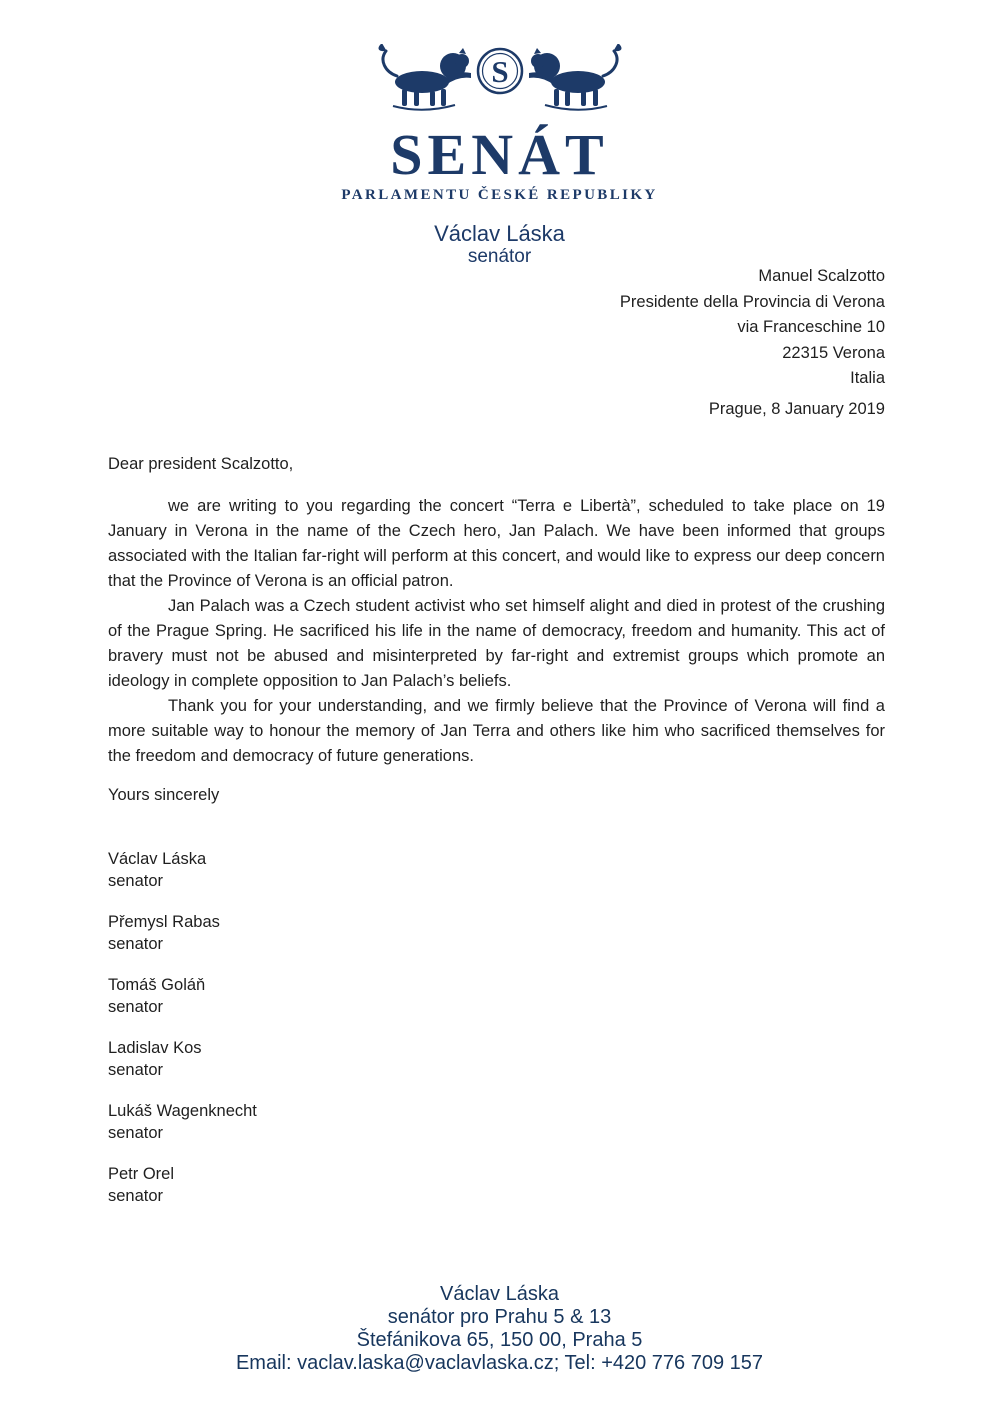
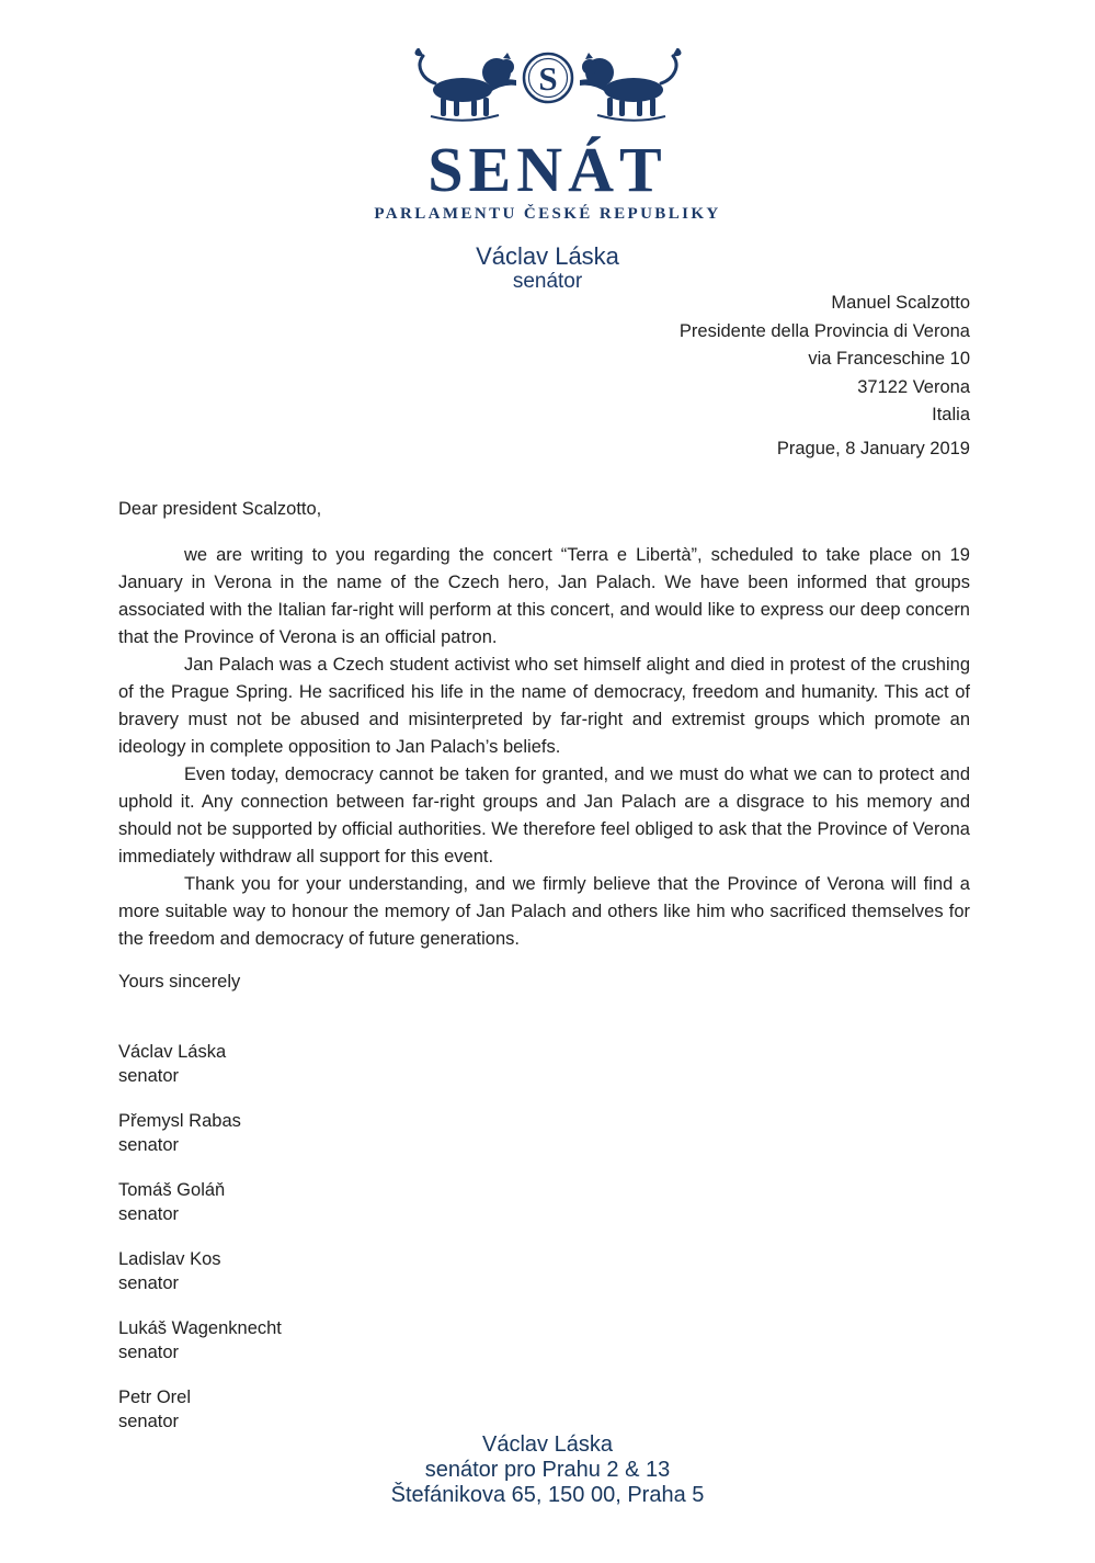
  S
  SENÁT
  PARLAMENTU ČESKÉ REPUBLIKY
  Václav Láska
  senátor
  Manuel Scalzotto
  Presidente della Provincia di Verona
  via Franceschine 10
- 22315 Verona
+ 37122 Verona
  Italia
  Prague, 8 January 2019
  Dear president Scalzotto,
  we are writing to you regarding the concert “Terra e Libertà”, scheduled to take place on 19 January in Verona in the name of the Czech hero, Jan Palach. We have been informed that groups associated with the Italian far-right will perform at this concert, and would like to express our deep concern that the Province of Verona is an official patron.
  Jan Palach was a Czech student activist who set himself alight and died in protest of the crushing of the Prague Spring. He sacrificed his life in the name of democracy, freedom and humanity. This act of bravery must not be abused and misinterpreted by far-right and extremist groups which promote an ideology in complete opposition to Jan Palach’s beliefs.
+ Even today, democracy cannot be taken for granted, and we must do what we can to protect and uphold it. Any connection between far-right groups and Jan Palach are a disgrace to his memory and should not be supported by official authorities. We therefore feel obliged to ask that the Province of Verona immediately withdraw all support for this event.
- Thank you for your understanding, and we firmly believe that the Province of Verona will find a more suitable way to honour the memory of Jan Terra and others like him who sacrificed themselves for the freedom and democracy of future generations.
+ Thank you for your understanding, and we firmly believe that the Province of Verona will find a more suitable way to honour the memory of Jan Palach and others like him who sacrificed themselves for the freedom and democracy of future generations.
  Yours sincerely
  Václav Láska
  senator
  Přemysl Rabas
  senator
  Tomáš Goláň
  senator
  Ladislav Kos
  senator
  Lukáš Wagenknecht
  senator
  Petr Orel
  senator
  Václav Láska
- senátor pro Prahu 5 & 13
+ senátor pro Prahu 2 & 13
  Štefánikova 65, 150 00, Praha 5
- Email: vaclav.laska@vaclavlaska.cz; Tel: +420 776 709 157
